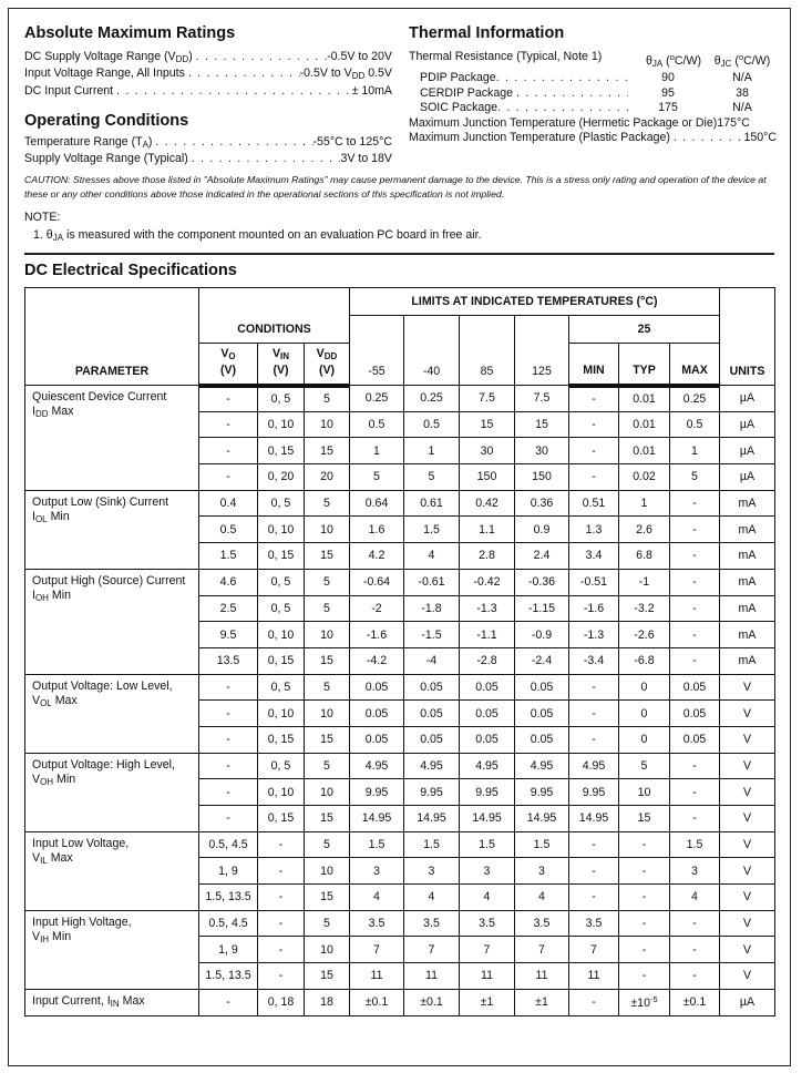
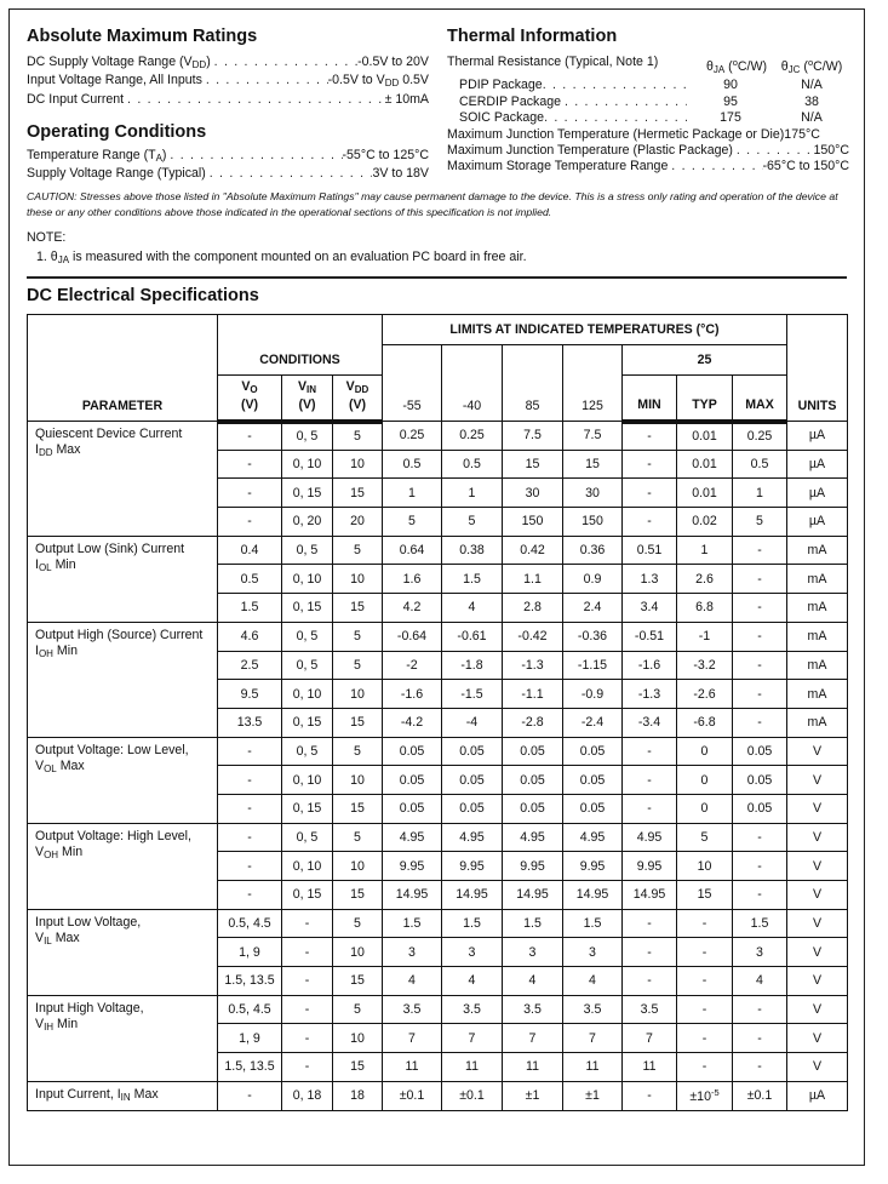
  Absolute Maximum Ratings
  DC Supply Voltage Range (VDD)
  -0.5V to 20V
  Input Voltage Range, All Inputs
  -0.5V to VDD 0.5V
  DC Input Current
  ± 10mA
  Operating Conditions
  Temperature Range (TA)
  -55°C to 125°C
  Supply Voltage Range (Typical)
  3V to 18V
  Thermal Information
  Thermal Resistance (Typical, Note 1)
  θJA (oC/W)
  θJC (oC/W)
  PDIP Package
  90
  N/A
  CERDIP Package
  95
  38
  SOIC Package
  175
  N/A
  Maximum Junction Temperature (Hermetic Package or Die)
  175°C
  Maximum Junction Temperature (Plastic Package)
  150°C
+ Maximum Storage Temperature Range
+ -65°C to 150°C
  CAUTION: Stresses above those listed in "Absolute Maximum Ratings" may cause permanent damage to the device. This is a stress only rating and operation of the device at these or any other conditions above those indicated in the operational sections of this specification is not implied.
  NOTE:
  1. θJA is measured with the component mounted on an evaluation PC board in free air.
  DC Electrical Specifications
  PARAMETER	CONDITIONS	LIMITS AT INDICATED TEMPERATURES (°C)	UNITS
  -55	-40	85	125	25
  VO(V)	VIN(V)	VDD(V)	MIN	TYP	MAX
  Quiescent Device CurrentIDD Max	-	0, 5	5	0.25	0.25	7.5	7.5	-	0.01	0.25	µA
  -	0, 10	10	0.5	0.5	15	15	-	0.01	0.5	µA
  -	0, 15	15	1	1	30	30	-	0.01	1	µA
  -	0, 20	20	5	5	150	150	-	0.02	5	µA
- Output Low (Sink) CurrentIOL Min	0.4	0, 5	5	0.64	0.61	0.42	0.36	0.51	1	-	mA
+ Output Low (Sink) CurrentIOL Min	0.4	0, 5	5	0.64	0.38	0.42	0.36	0.51	1	-	mA
  0.5	0, 10	10	1.6	1.5	1.1	0.9	1.3	2.6	-	mA
  1.5	0, 15	15	4.2	4	2.8	2.4	3.4	6.8	-	mA
  Output High (Source) CurrentIOH Min	4.6	0, 5	5	-0.64	-0.61	-0.42	-0.36	-0.51	-1	-	mA
  2.5	0, 5	5	-2	-1.8	-1.3	-1.15	-1.6	-3.2	-	mA
  9.5	0, 10	10	-1.6	-1.5	-1.1	-0.9	-1.3	-2.6	-	mA
  13.5	0, 15	15	-4.2	-4	-2.8	-2.4	-3.4	-6.8	-	mA
  Output Voltage: Low Level,VOL Max	-	0, 5	5	0.05	0.05	0.05	0.05	-	0	0.05	V
  -	0, 10	10	0.05	0.05	0.05	0.05	-	0	0.05	V
  -	0, 15	15	0.05	0.05	0.05	0.05	-	0	0.05	V
  Output Voltage: High Level,VOH Min	-	0, 5	5	4.95	4.95	4.95	4.95	4.95	5	-	V
  -	0, 10	10	9.95	9.95	9.95	9.95	9.95	10	-	V
  -	0, 15	15	14.95	14.95	14.95	14.95	14.95	15	-	V
  Input Low Voltage,VIL Max	0.5, 4.5	-	5	1.5	1.5	1.5	1.5	-	-	1.5	V
  1, 9	-	10	3	3	3	3	-	-	3	V
  1.5, 13.5	-	15	4	4	4	4	-	-	4	V
  Input High Voltage,VIH Min	0.5, 4.5	-	5	3.5	3.5	3.5	3.5	3.5	-	-	V
  1, 9	-	10	7	7	7	7	7	-	-	V
  1.5, 13.5	-	15	11	11	11	11	11	-	-	V
  Input Current, IIN Max	-	0, 18	18	±0.1	±0.1	±1	±1	-	±10-5	±0.1	µA
